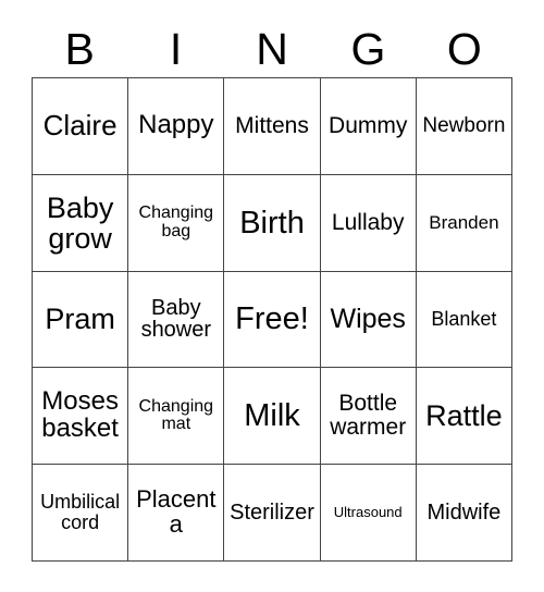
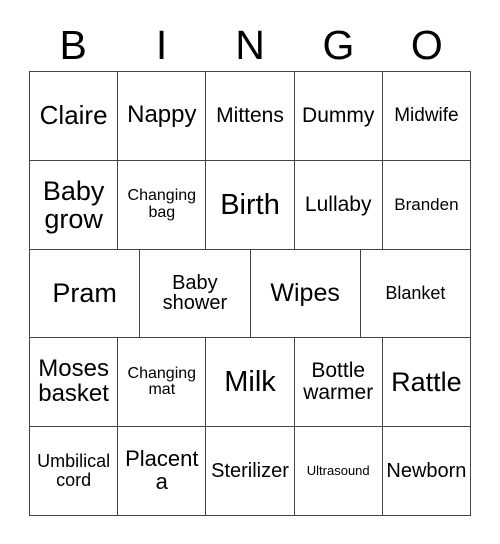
  B
  I
  N
  G
  O
  Claire
  Nappy
  Mittens
  Dummy
- Newborn
+ Midwife
  Baby
  grow
  Changing
  bag
  Birth
  Lullaby
  Branden
  Pram
  Baby
  shower
- Free!
  Wipes
  Blanket
  Moses
  basket
  Changing
  mat
  Milk
  Bottle
  warmer
  Rattle
  Umbilical
  cord
  Placenta
  Sterilizer
  Ultrasound
- Midwife
+ Newborn
